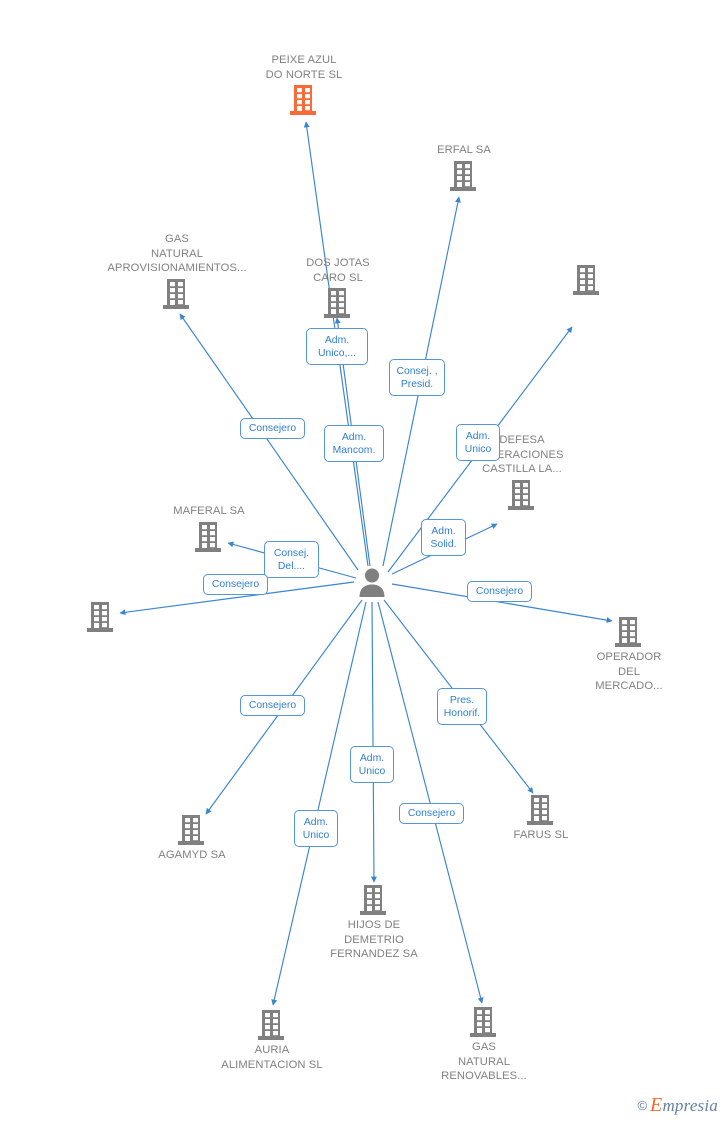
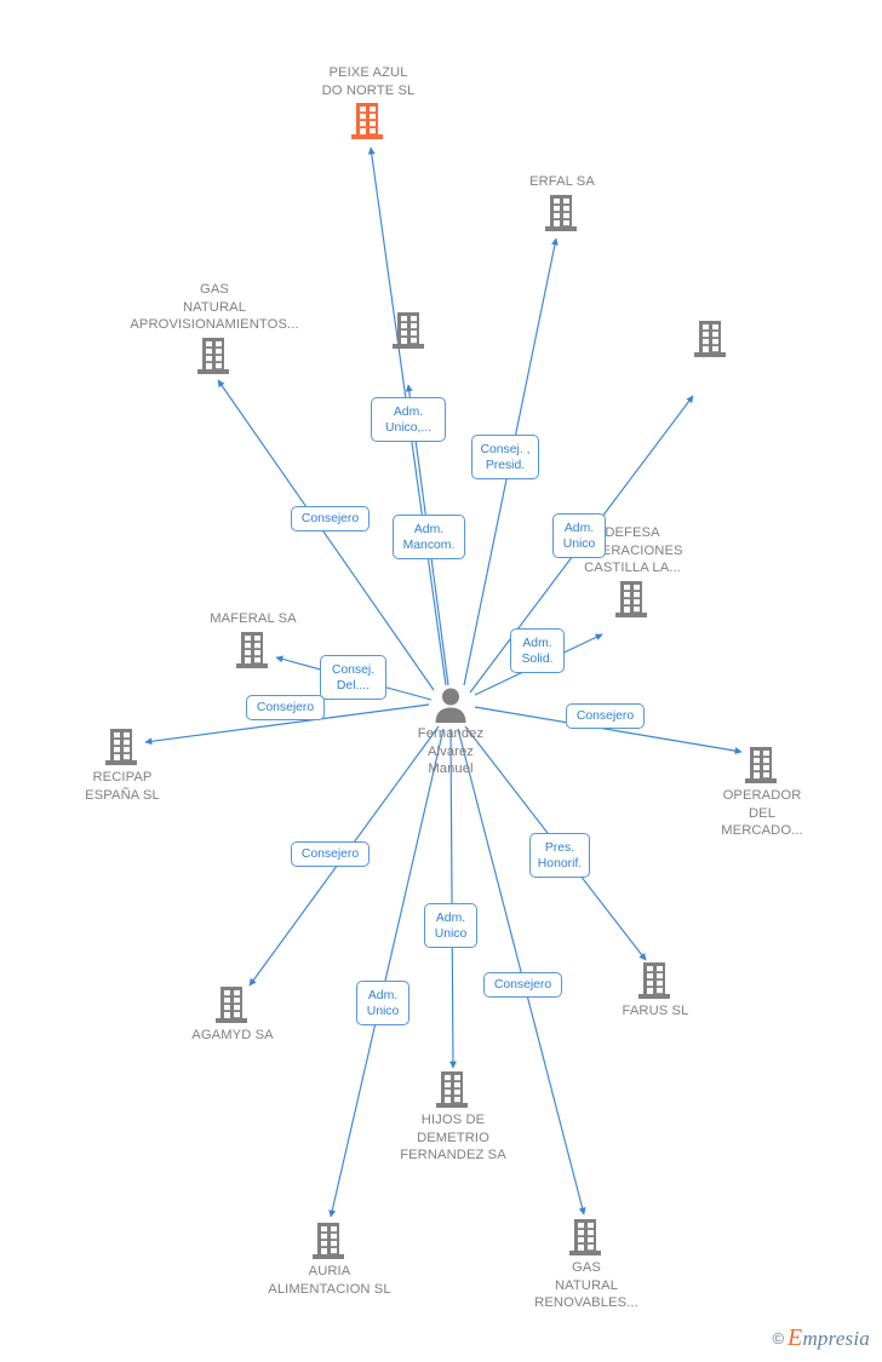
  PEIXE AZUL
  DO NORTE SL
  ERFAL SA
  GAS
  NATURAL
  APROVISIONAMIENTOS...
- DOS JOTAS
- CARO SL
  DEFESA
  ERACIONES
  CASTILLA LA...
  MAFERAL SA
+ RECIPAP
+ ESPAÑA SL
  OPERADOR
  DEL
  MERCADO...
  AGAMYD SA
  FARUS SL
  HIJOS DE
  DEMETRIO
  FERNANDEZ SA
  AURIA
  ALIMENTACION SL
  GAS
  NATURAL
  RENOVABLES...
+ Fernandez
+ Alvarez
+ Manuel
  Adm.
  Unico,...
  Consej. ,
  Presid.
  Consejero
  Adm.
  Unico
  Adm.
  Mancom.
  Adm.
  Solid.
  Consej.
  Del....
  Consejero
  Consejero
  Consejero
  Pres.
  Honorif.
  Adm.
  Unico
  Adm.
  Unico
  Consejero
  ©
  Empresia
